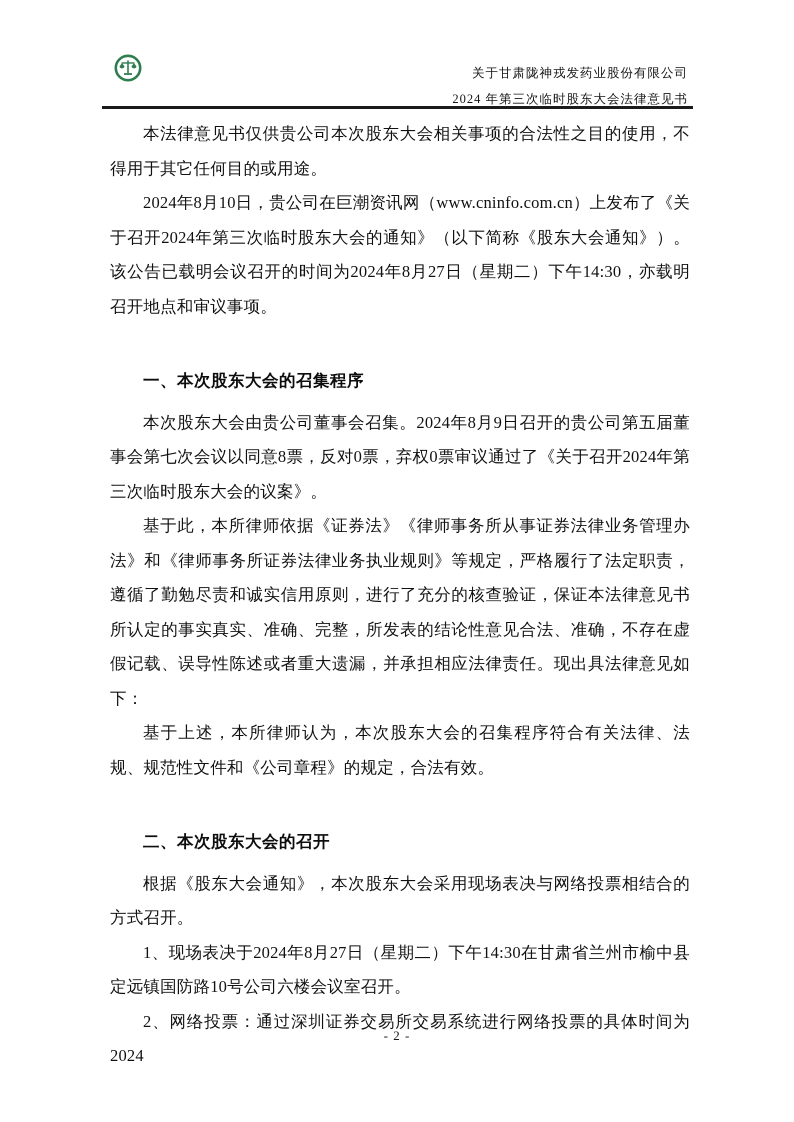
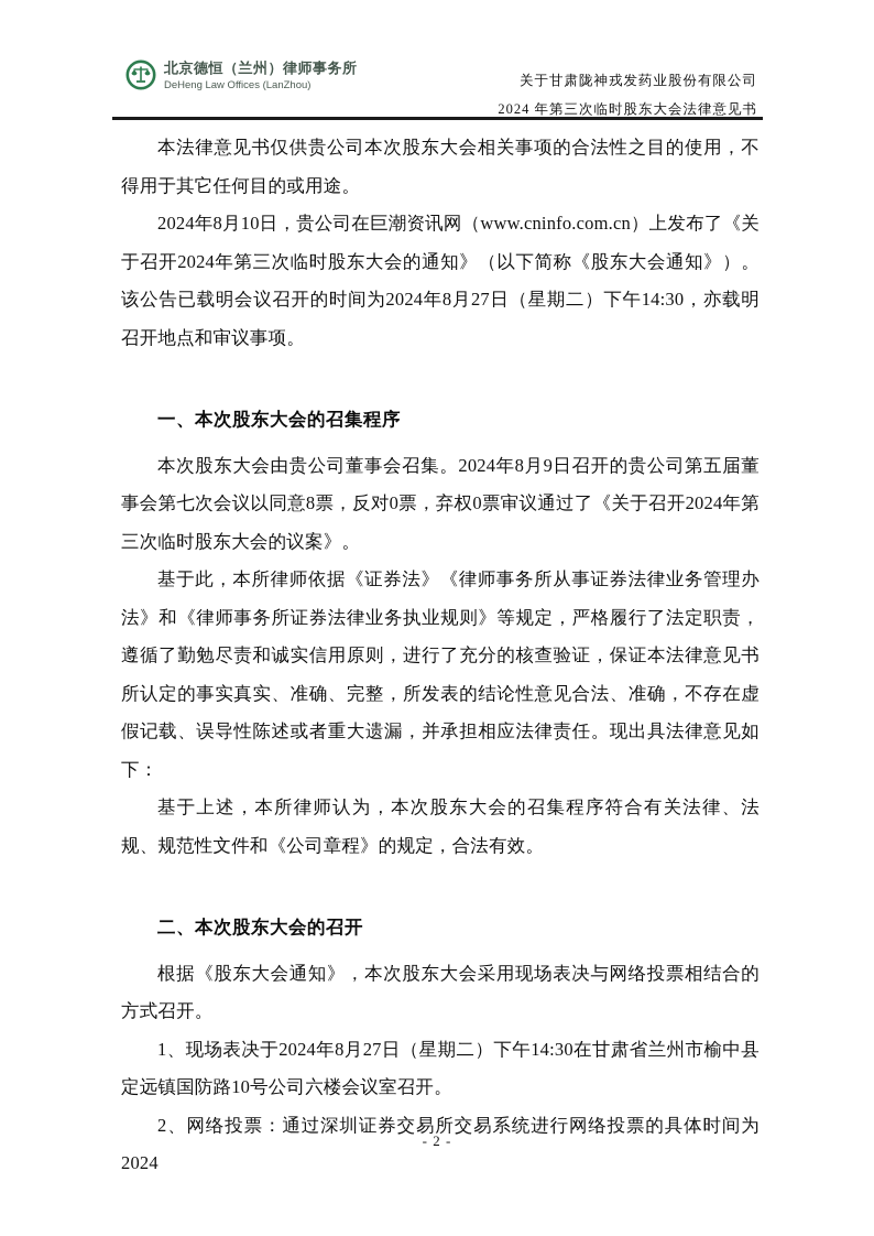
+ 北京德恒（兰州）律师事务所
+ DeHeng Law Offices (LanZhou)
  关于甘肃陇神戎发药业股份有限公司
  2024 年第三次临时股东大会法律意见书
  本法律意见书仅供贵公司本次股东大会相关事项的合法性之目的使用，不得用于其它任何目的或用途。
  2024年8月10日，贵公司在巨潮资讯网（www.cninfo.com.cn）上发布了《关于召开2024年第三次临时股东大会的通知》（以下简称《股东大会通知》）。该公告已载明会议召开的时间为2024年8月27日（星期二）下午14:30，亦载明召开地点和审议事项。
  一、本次股东大会的召集程序
  本次股东大会由贵公司董事会召集。2024年8月9日召开的贵公司第五届董事会第七次会议以同意8票，反对0票，弃权0票审议通过了《关于召开2024年第三次临时股东大会的议案》。
  基于此，本所律师依据《证券法》《律师事务所从事证券法律业务管理办法》和《律师事务所证券法律业务执业规则》等规定，严格履行了法定职责，遵循了勤勉尽责和诚实信用原则，进行了充分的核查验证，保证本法律意见书所认定的事实真实、准确、完整，所发表的结论性意见合法、准确，不存在虚假记载、误导性陈述或者重大遗漏，并承担相应法律责任。现出具法律意见如下：
  基于上述，本所律师认为，本次股东大会的召集程序符合有关法律、法规、规范性文件和《公司章程》的规定，合法有效。
  二、本次股东大会的召开
  根据《股东大会通知》，本次股东大会采用现场表决与网络投票相结合的方式召开。
  1、现场表决于2024年8月27日（星期二）下午14:30在甘肃省兰州市榆中县定远镇国防路10号公司六楼会议室召开。
  2、网络投票：通过深圳证券交易所交易系统进行网络投票的具体时间为2024
  - 2 -
